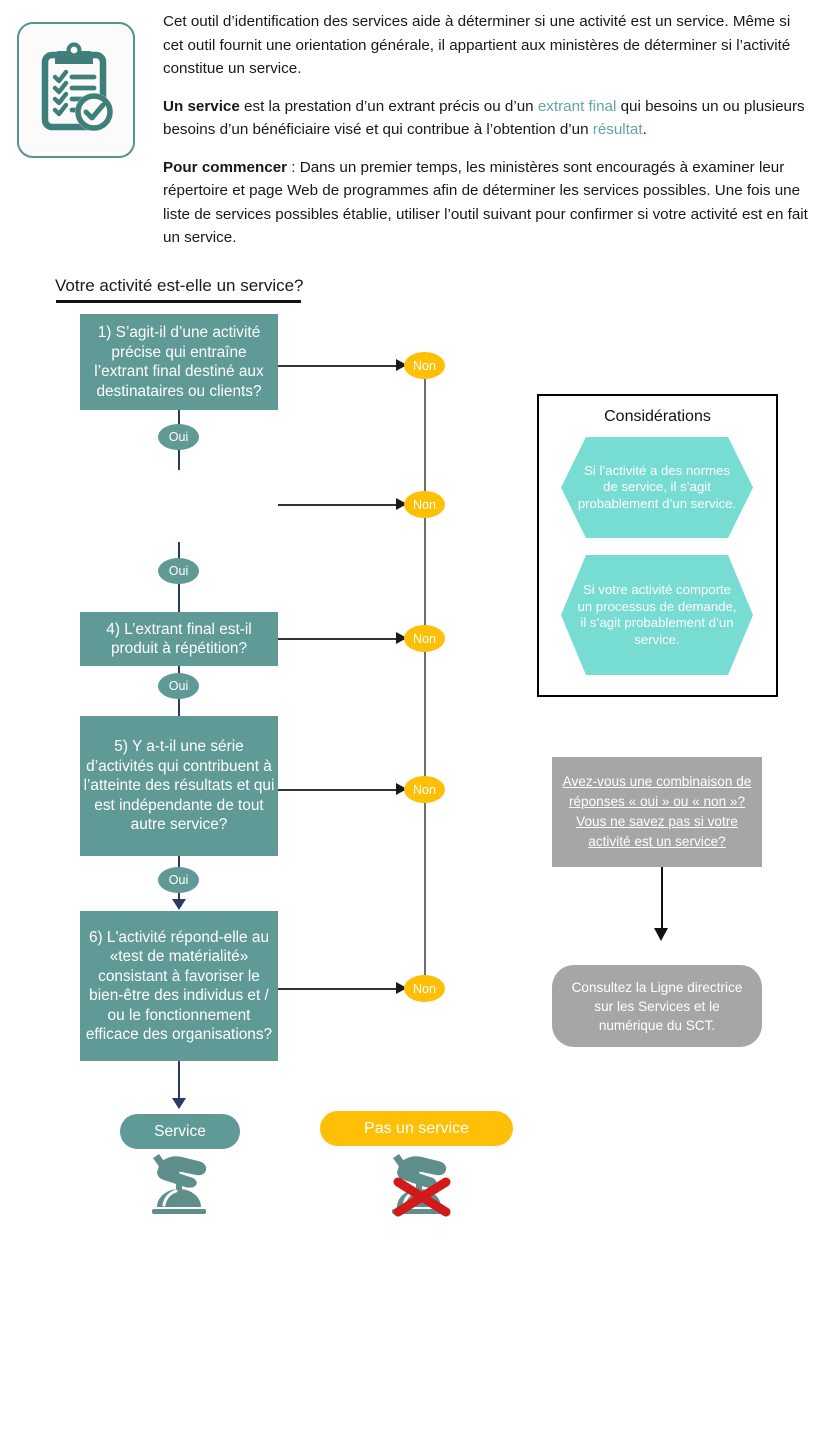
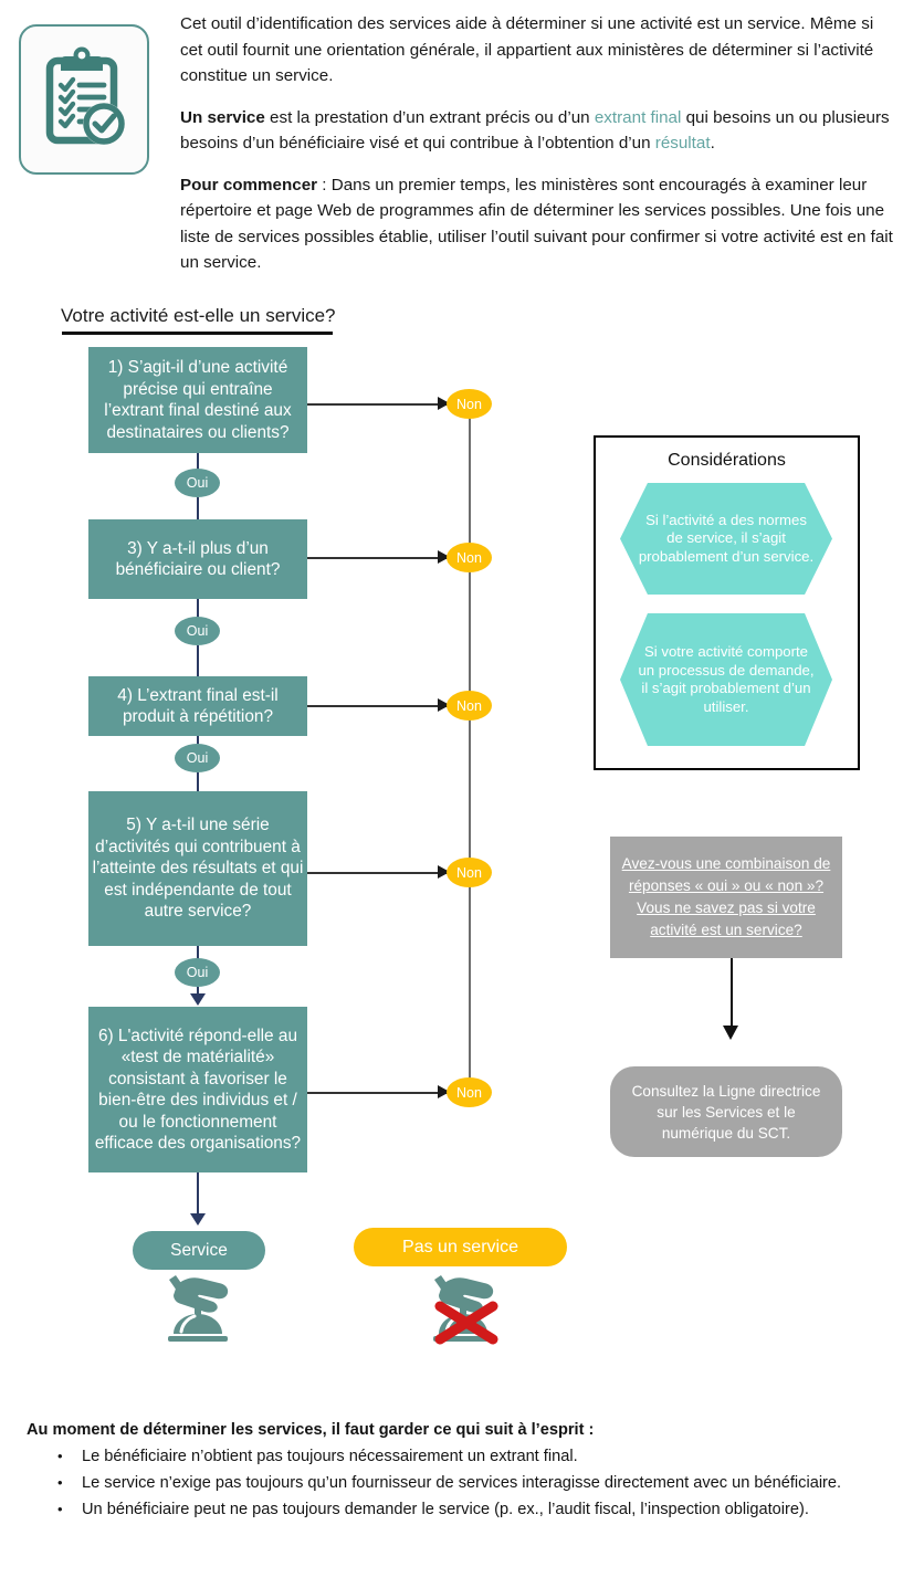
  Cet outil d’identification des services aide à déterminer si une activité est un service. Même si cet outil fournit une orientation générale, il appartient aux ministères de déterminer si l’activité constitue un service.
  Un service est la prestation d’un extrant précis ou d’un extrant final qui besoins un ou plusieurs besoins d’un bénéficiaire visé et qui contribue à l’obtention d’un résultat.
  Pour commencer : Dans un premier temps, les ministères sont encouragés à examiner leur répertoire et page Web de programmes afin de déterminer les services possibles. Une fois une liste de services possibles établie, utiliser l’outil suivant pour confirmer si votre activité est en fait un service.
  Votre activité est-elle un service?
  1) S’agit-il d’une activité précise qui entraîne l’extrant final destiné aux destinataires ou clients?
  Non
  Oui
+ 3) Y a-t-il plus d’un bénéficiaire ou client?
  Non
  Oui
  4) L’extrant final est-il produit à répétition?
  Non
  Oui
  5) Y a-t-il une série d’activités qui contribuent à l’atteinte des résultats et qui est indépendante de tout autre service?
  Non
  Oui
  6) L'activité répond-elle au «test de matérialité» consistant à favoriser le bien-être des individus et / ou le fonctionnement efficace des organisations?
  Non
  Considérations
  Si l’activité a des normes de service, il s’agit probablement d’un service.
- Si votre activité comporte un processus de demande, il s’agit probablement d’un service.
+ Si votre activité comporte un processus de demande, il s’agit probablement d’un utiliser.
  Avez-vous une combinaison de réponses « oui » ou « non »? Vous ne savez pas si votre activité est un service?
  Consultez la Ligne directrice sur les Services et le numérique du SCT.
  Service
  Pas un service
+ Au moment de déterminer les services, il faut garder ce qui suit à l’esprit :
+ Le bénéficiaire n’obtient pas toujours nécessairement un extrant final.
+ Le service n’exige pas toujours qu’un fournisseur de services interagisse directement avec un bénéficiaire.
+ Un bénéficiaire peut ne pas toujours demander le service (p. ex., l’audit fiscal, l’inspection obligatoire).
